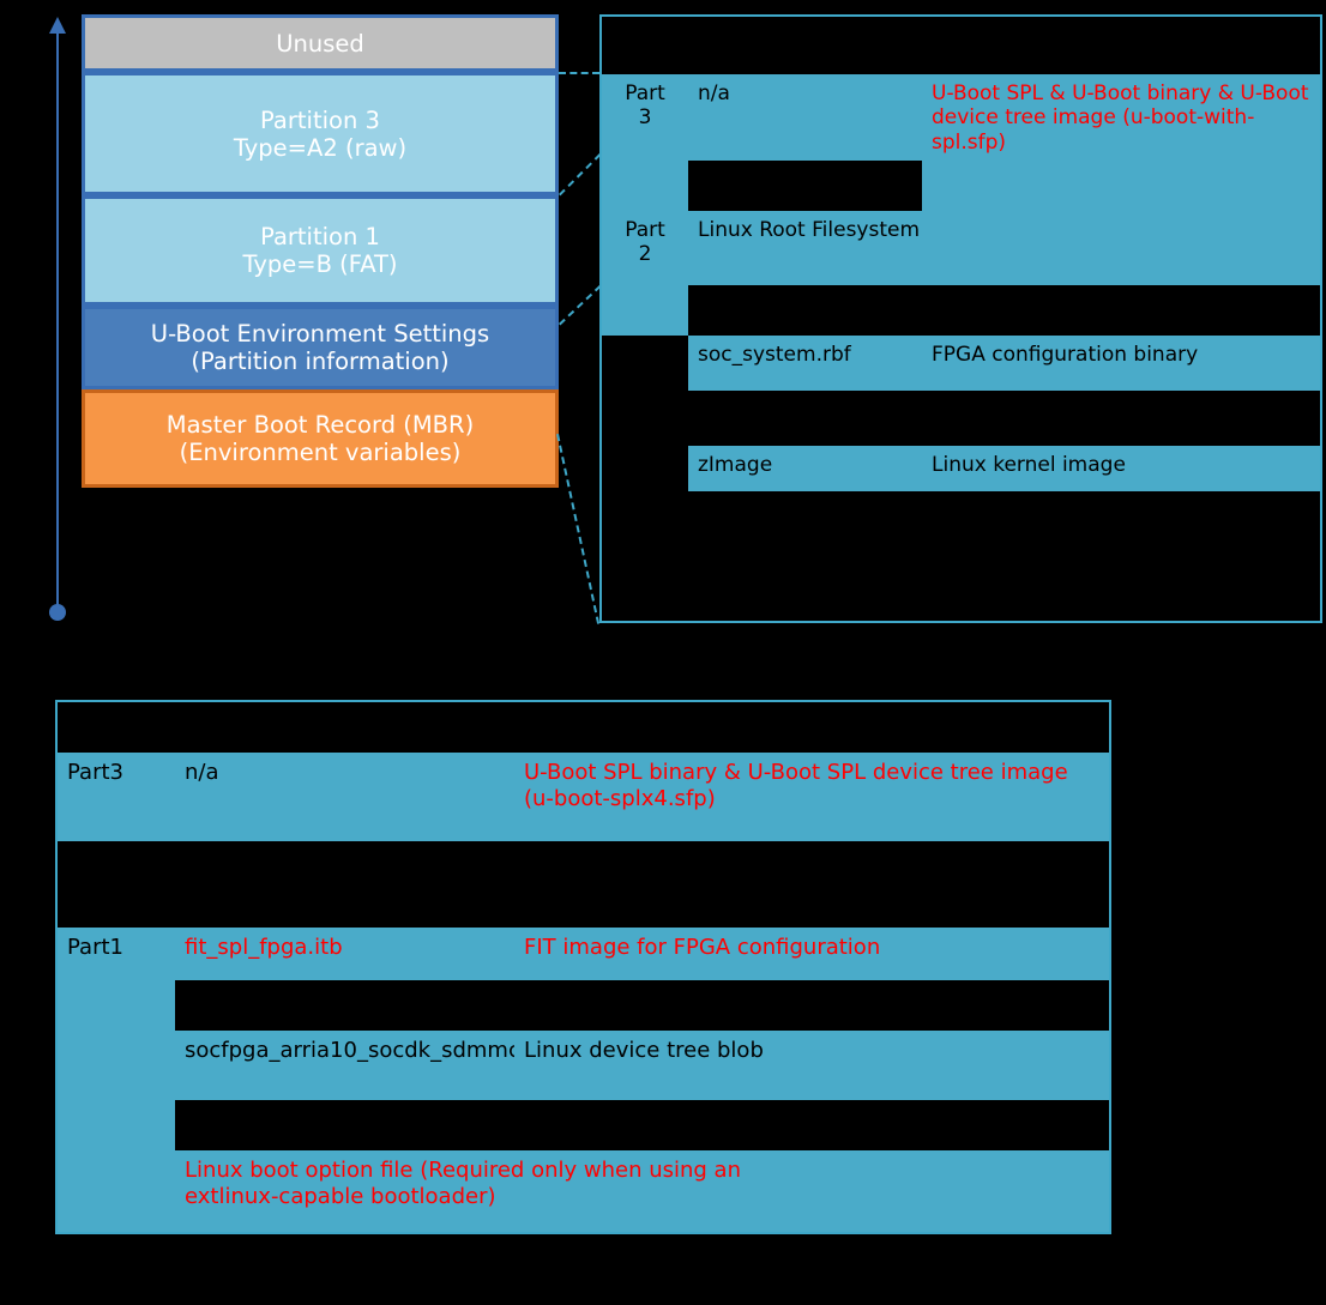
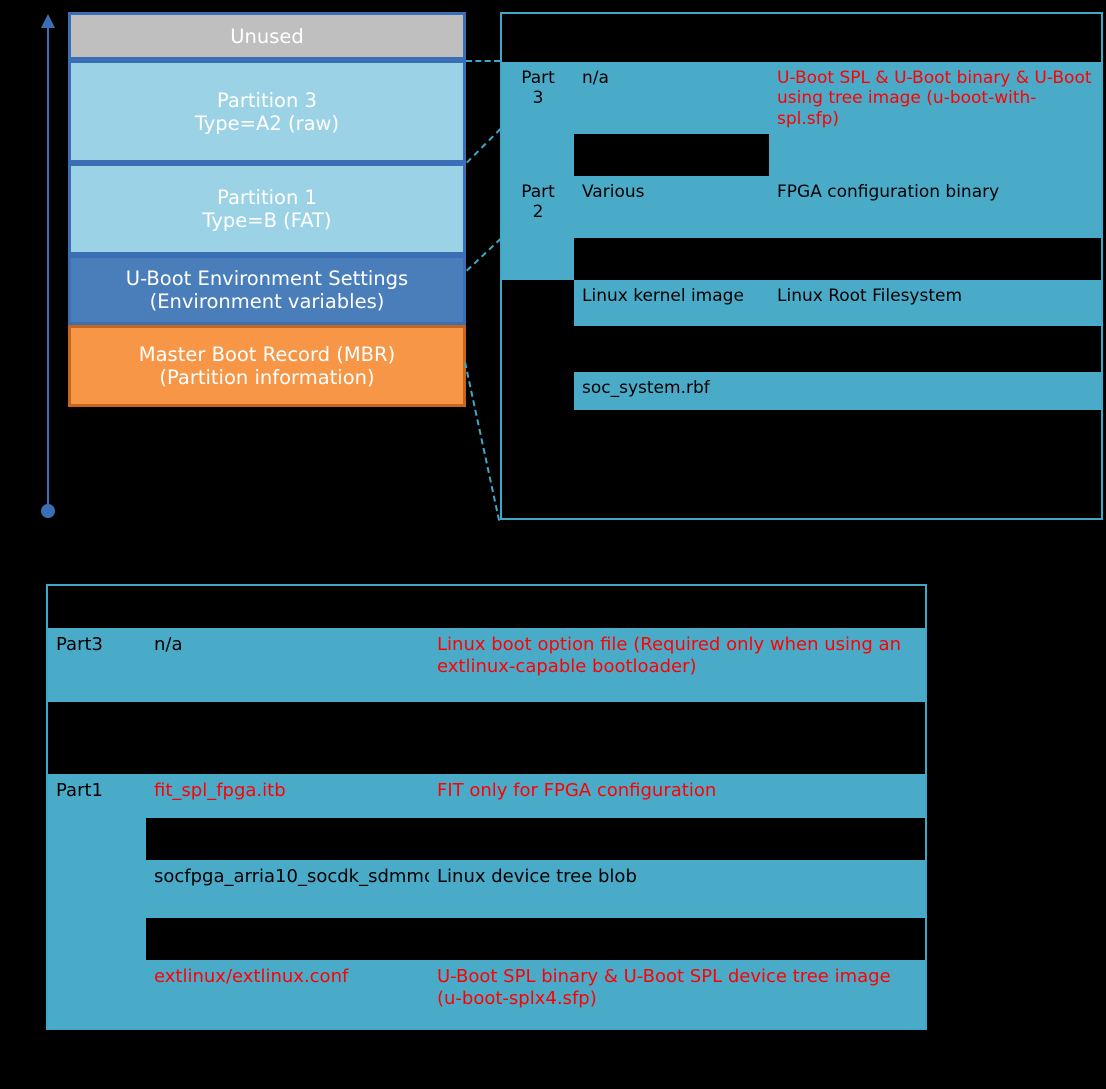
  Unused
  Partition 3
  Type=A2 (raw)
  Partition 1
  Type=B (FAT)
  U-Boot Environment Settings
- (Partition information)
+ (Environment variables)
  Master Boot Record (MBR)
- (Environment variables)
+ (Partition information)
  Part
  3
  n/a
- U-Boot SPL & U-Boot binary & U-Boot device tree image (u-boot-with-spl.sfp)
+ U-Boot SPL & U-Boot binary & U-Boot using tree image (u-boot-with-spl.sfp)
  Part
  2
+ Various
- Linux Root Filesystem
+ FPGA configuration binary
- soc_system.rbf
+ Linux kernel image
- FPGA configuration binary
+ Linux Root Filesystem
- zImage
- Linux kernel image
+ soc_system.rbf
  Part3
  n/a
- U-Boot SPL binary & U-Boot SPL device tree image (u-boot-splx4.sfp)
+ Linux boot option file (Required only when using an extlinux-capable bootloader)
  Part1
  fit_spl_fpga.itb
- FIT image for FPGA configuration
+ FIT only for FPGA configuration
  socfpga_arria10_socdk_sdmmc
  Linux device tree blob
+ extlinux/extlinux.conf
- Linux boot option file (Required only when using an extlinux-capable bootloader)
+ U-Boot SPL binary & U-Boot SPL device tree image (u-boot-splx4.sfp)
